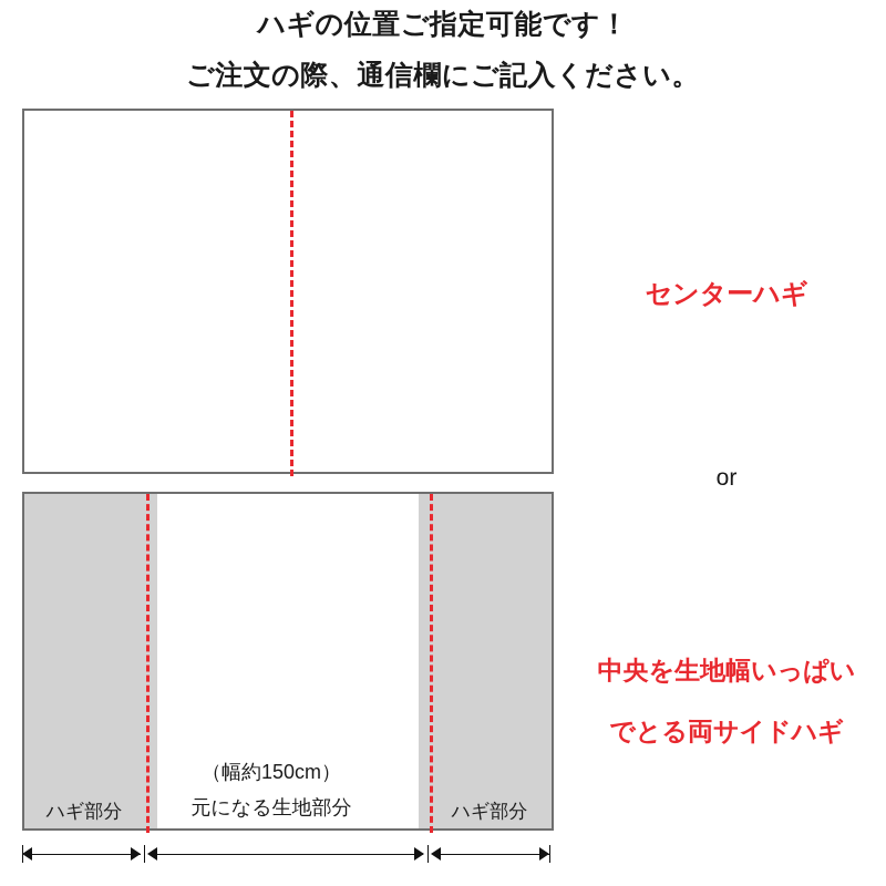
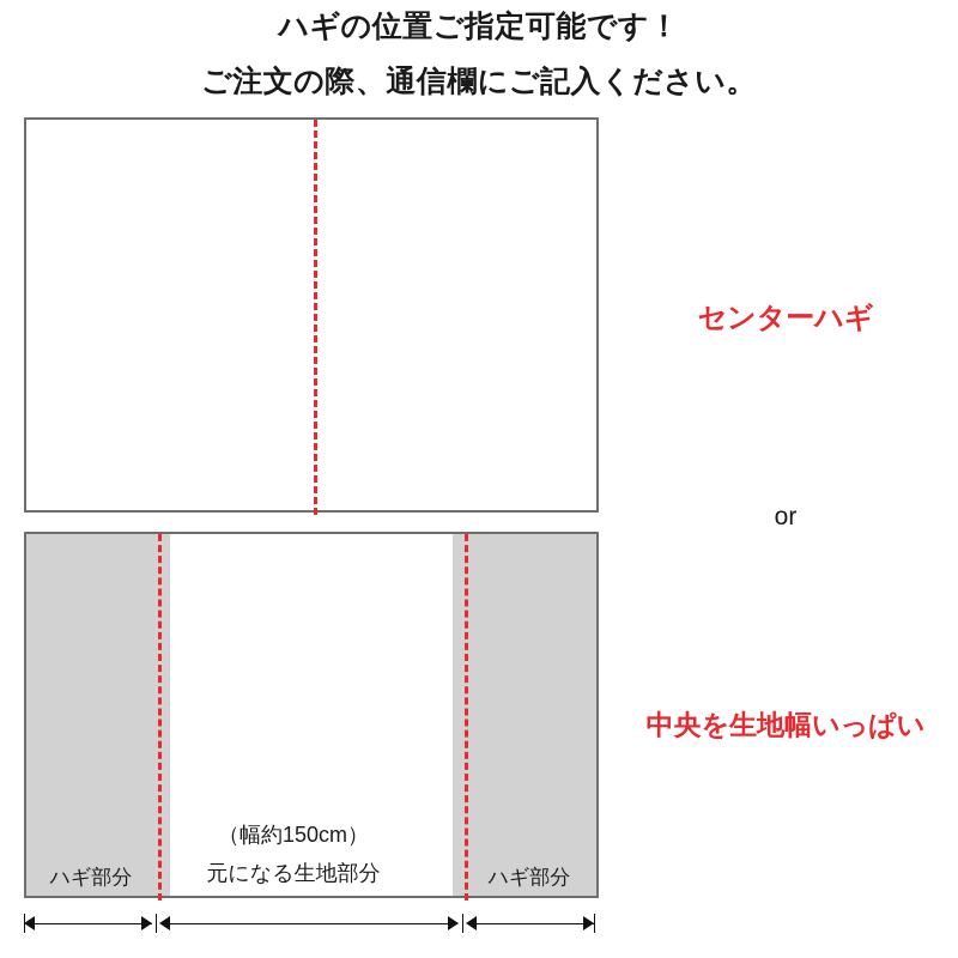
  ハギの位置ご指定可能です！
  ご注文の際、通信欄にご記入ください。
  （幅約150cm）
  元になる生地部分
  ハギ部分
  ハギ部分
  センターハギ
  or
  中央を生地幅いっぱい
- でとる両サイドハギ
